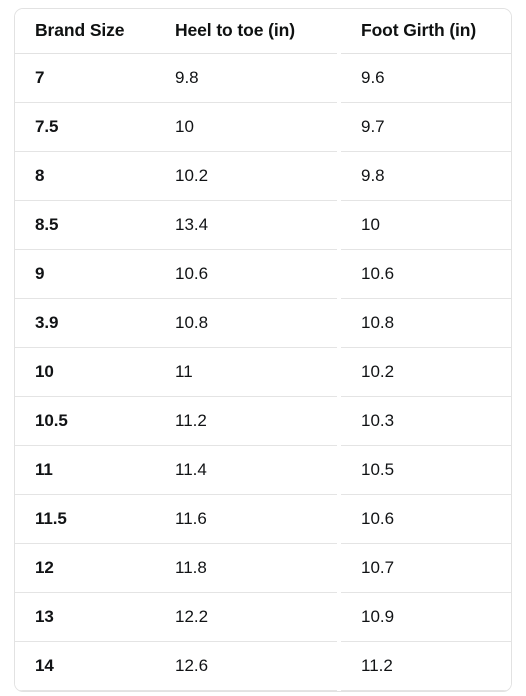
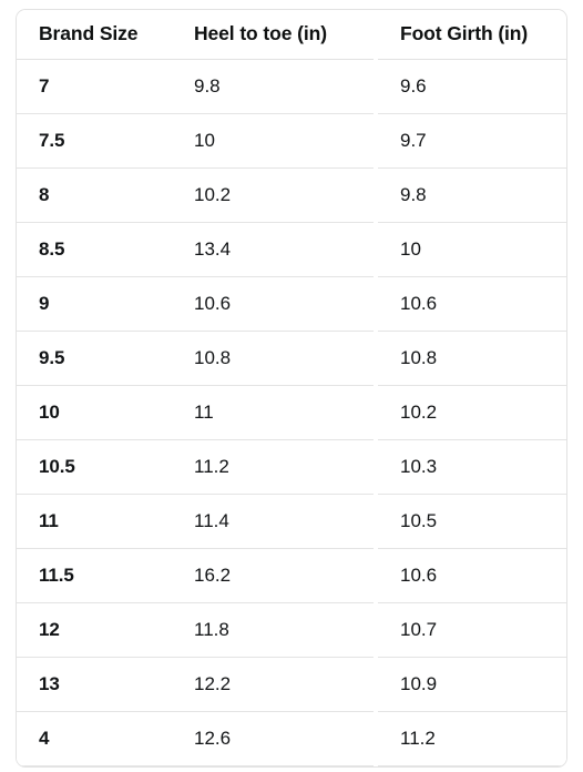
  Brand Size	Heel to toe (in)	Foot Girth (in)
  7	9.8	9.6
  7.5	10	9.7
  8	10.2	9.8
  8.5	13.4	10
  9	10.6	10.6
- 3.9	10.8	10.8
+ 9.5	10.8	10.8
  10	11	10.2
  10.5	11.2	10.3
  11	11.4	10.5
- 11.5	11.6	10.6
+ 11.5	16.2	10.6
  12	11.8	10.7
  13	12.2	10.9
- 14	12.6	11.2
+ 4	12.6	11.2
